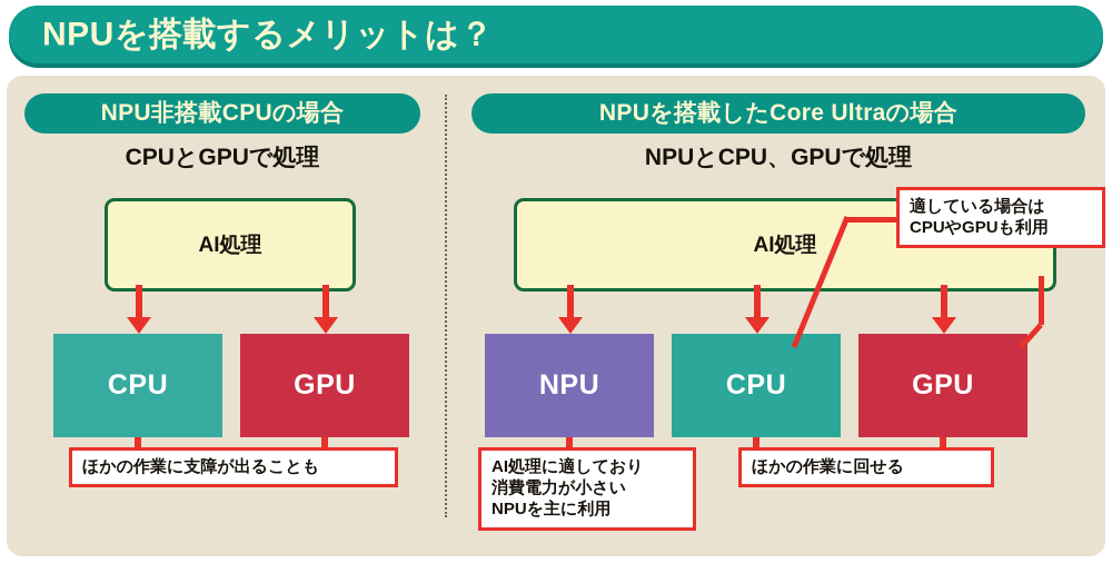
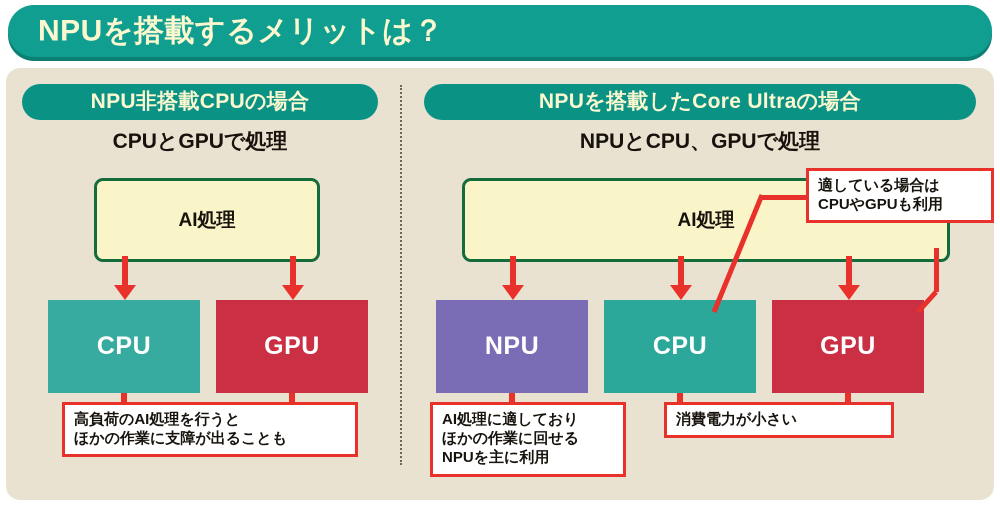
  NPUを搭載するメリットは？
  NPU非搭載CPUの場合
  CPUとGPUで処理
  AI処理
  CPU
  GPU
+ 高負荷のAI処理を行うと
  ほかの作業に支障が出ることも
  NPUを搭載したCore Ultraの場合
  NPUとCPU、GPUで処理
  AI処理
  NPU
  CPU
  GPU
  適している場合は
  CPUやGPUも利用
  AI処理に適しており
- 消費電力が小さい
+ ほかの作業に回せる
  NPUを主に利用
- ほかの作業に回せる
+ 消費電力が小さい
